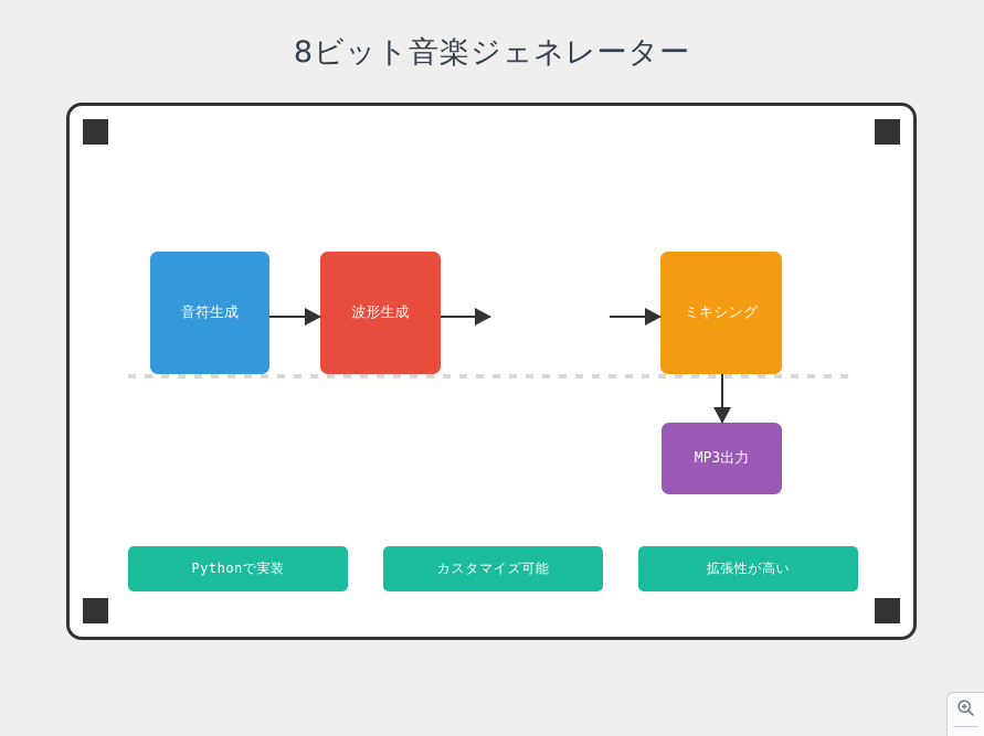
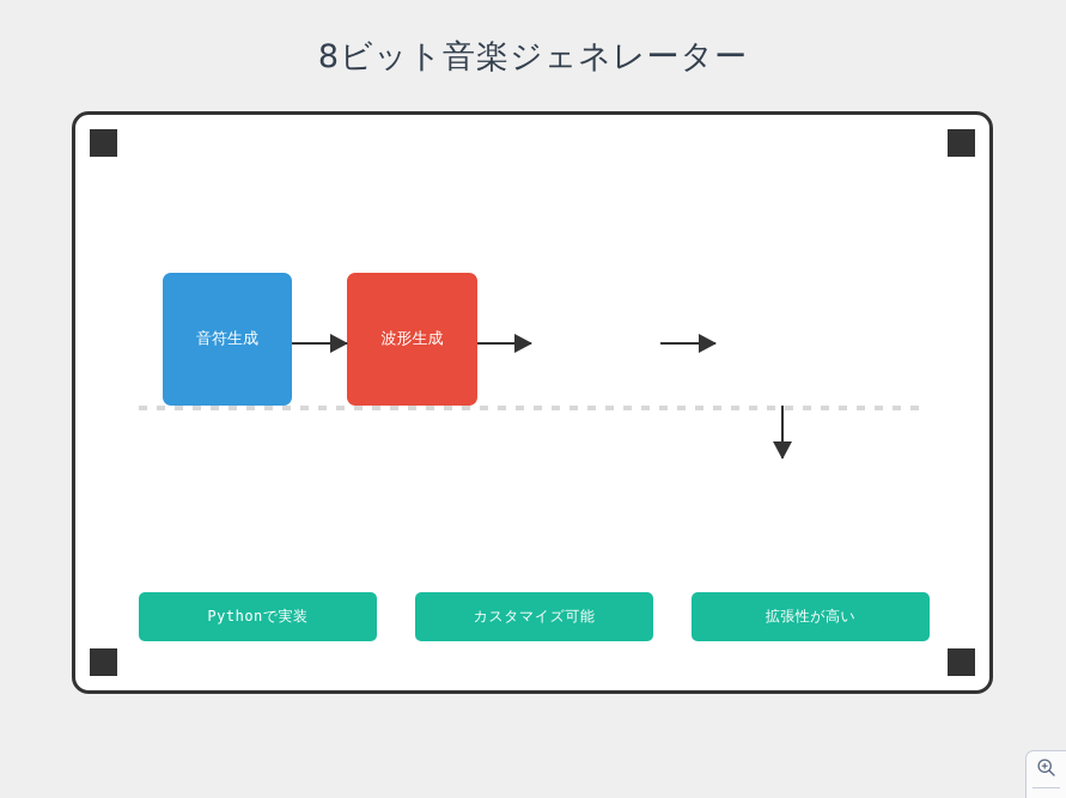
  8ビット音楽ジェネレーター
  音符生成
  波形生成
- ミキシング
- MP3出力
  Pythonで実装
  カスタマイズ可能
  拡張性が高い
